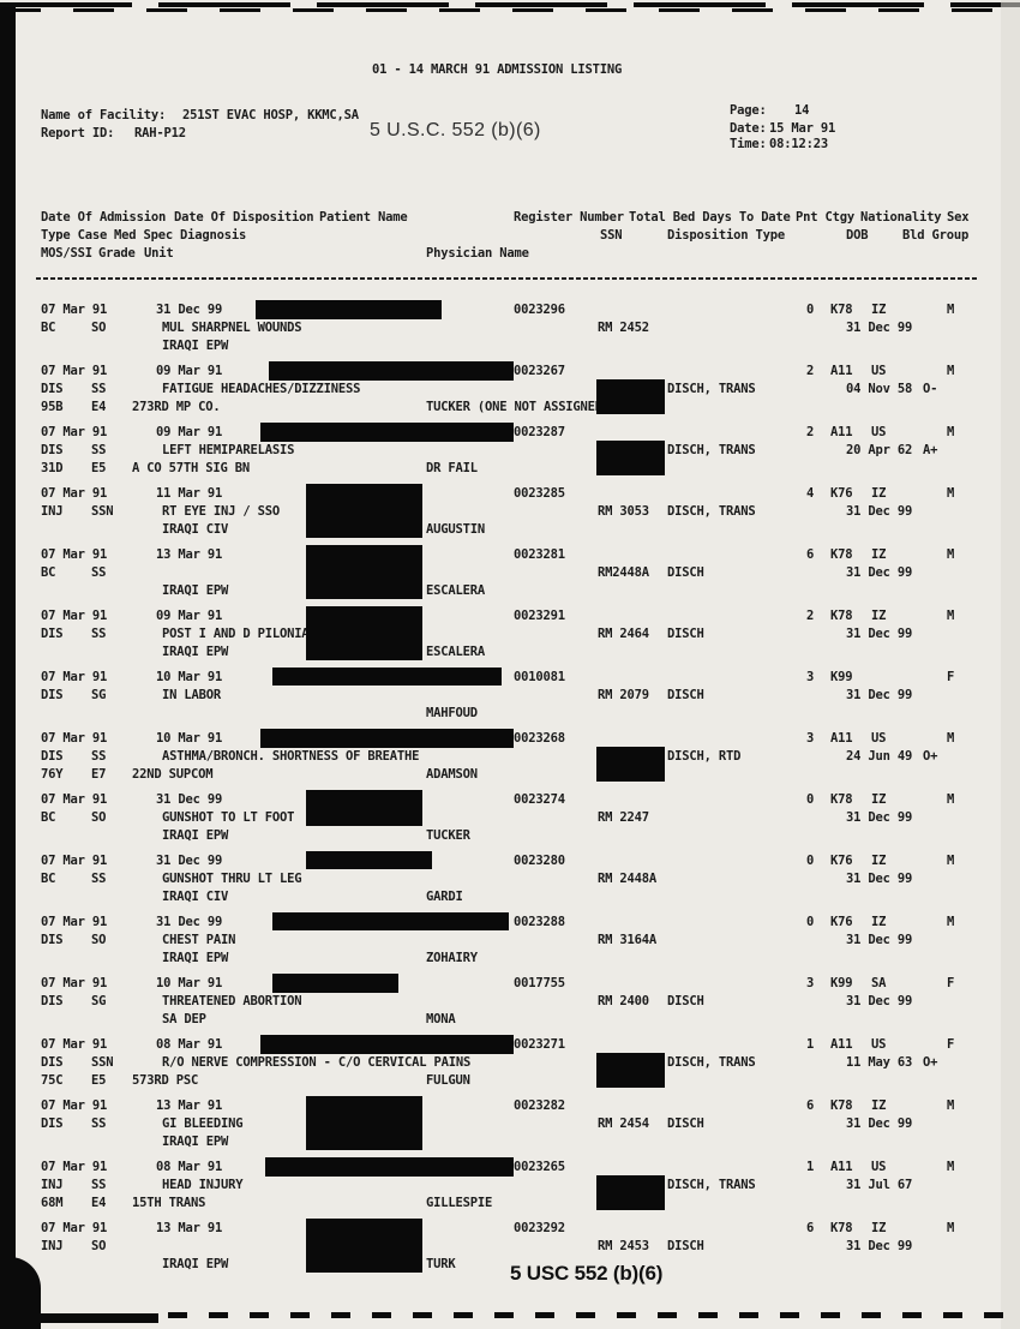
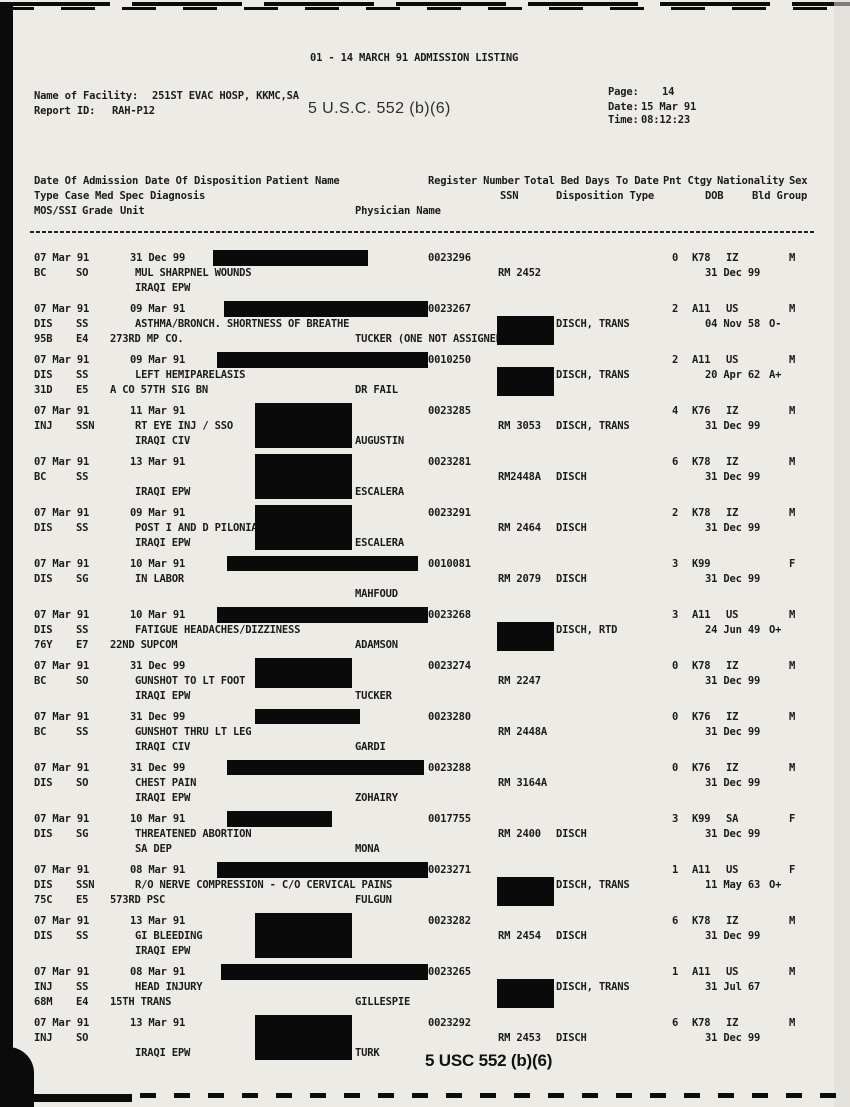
  01 - 14 MARCH 91 ADMISSION LISTING
  Name of Facility:
  251ST EVAC HOSP, KKMC,SA
  Report ID:
  RAH-P12
  5 U.S.C. 552 (b)(6)
  Page:
  14
  Date:
  15 Mar 91
  Time:
  08:12:23
  Date Of Admission
  Date Of Disposition
  Patient Name
  Register Number
  Total Bed Days To Date
  Pnt Ctgy
  Nationality
  Sex
  Type Case
  Med Spec
  Diagnosis
  SSN
  Disposition Type
  DOB
  Bld Group
  MOS/SSI
  Grade
  Unit
  Physician Name
  07 Mar 91
  31 Dec 99
  0023296
  0
  K78
  IZ
  M
  BC
  SO
  MUL SHARPNEL WOUNDS
  RM 2452
  31 Dec 99
  IRAQI EPW
  07 Mar 91
  09 Mar 91
  0023267
  2
  A11
  US
  M
  DIS
  SS
- FATIGUE HEADACHES/DIZZINESS
+ ASTHMA/BRONCH. SHORTNESS OF BREATHE
  DISCH, TRANS
  04 Nov 58
  O-
  95B
  E4
  273RD MP CO.
  TUCKER (ONE NOT ASSIGNE
  07 Mar 91
  09 Mar 91
- 0023287
+ 0010250
  2
  A11
  US
  M
  DIS
  SS
  LEFT HEMIPARELASIS
  DISCH, TRANS
  20 Apr 62
  A+
  31D
  E5
  A CO 57TH SIG BN
  DR FAIL
  07 Mar 91
  11 Mar 91
  0023285
  4
  K76
  IZ
  M
  INJ
  SSN
  RT EYE INJ / SSO
  RM 3053
  DISCH, TRANS
  31 Dec 99
  IRAQI CIV
  AUGUSTIN
  07 Mar 91
  13 Mar 91
  0023281
  6
  K78
  IZ
  M
  BC
  SS
  RM2448A
  DISCH
  31 Dec 99
  IRAQI EPW
  ESCALERA
  07 Mar 91
  09 Mar 91
  0023291
  2
  K78
  IZ
  M
  DIS
  SS
  RM 2464
  DISCH
  31 Dec 99
  IRAQI EPW
  ESCALERA
  07 Mar 91
  10 Mar 91
  0010081
  3
  K99
  F
  DIS
  SG
  IN LABOR
  RM 2079
  DISCH
  31 Dec 99
  MAHFOUD
  07 Mar 91
  10 Mar 91
  0023268
  3
  A11
  US
  M
  DIS
  SS
- ASTHMA/BRONCH. SHORTNESS OF BREATHE
+ FATIGUE HEADACHES/DIZZINESS
  DISCH, RTD
  24 Jun 49
  O+
  76Y
  E7
  22ND SUPCOM
  ADAMSON
  07 Mar 91
  31 Dec 99
  0023274
  0
  K78
  IZ
  M
  BC
  SO
  GUNSHOT TO LT FOOT
  RM 2247
  31 Dec 99
  IRAQI EPW
  TUCKER
  07 Mar 91
  31 Dec 99
  0023280
  0
  K76
  IZ
  M
  BC
  SS
  GUNSHOT THRU LT LEG
  RM 2448A
  31 Dec 99
  IRAQI CIV
  GARDI
  07 Mar 91
  31 Dec 99
  0023288
  0
  K76
  IZ
  M
  DIS
  SO
  CHEST PAIN
  RM 3164A
  31 Dec 99
  IRAQI EPW
  ZOHAIRY
  07 Mar 91
  10 Mar 91
  0017755
  3
  K99
  SA
  F
  DIS
  SG
  THREATENED ABORTION
  RM 2400
  DISCH
  31 Dec 99
  SA DEP
  MONA
  07 Mar 91
  08 Mar 91
  0023271
  1
  A11
  US
  F
  DIS
  SSN
  R/O NERVE COMPRESSION - C/O CERVICAL PAINS
  DISCH, TRANS
  11 May 63
  O+
  75C
  E5
  573RD PSC
  FULGUN
  07 Mar 91
  13 Mar 91
  0023282
  6
  K78
  IZ
  M
  DIS
  SS
  GI BLEEDING
  RM 2454
  DISCH
  31 Dec 99
  IRAQI EPW
  07 Mar 91
  08 Mar 91
  0023265
  1
  A11
  US
  M
  INJ
  SS
  HEAD INJURY
  DISCH, TRANS
  31 Jul 67
  68M
  E4
  15TH TRANS
  GILLESPIE
  07 Mar 91
  13 Mar 91
  0023292
  6
  K78
  IZ
  M
  INJ
  SO
  RM 2453
  DISCH
  31 Dec 99
  IRAQI EPW
  TURK
  5 USC 552 (b)(6)
